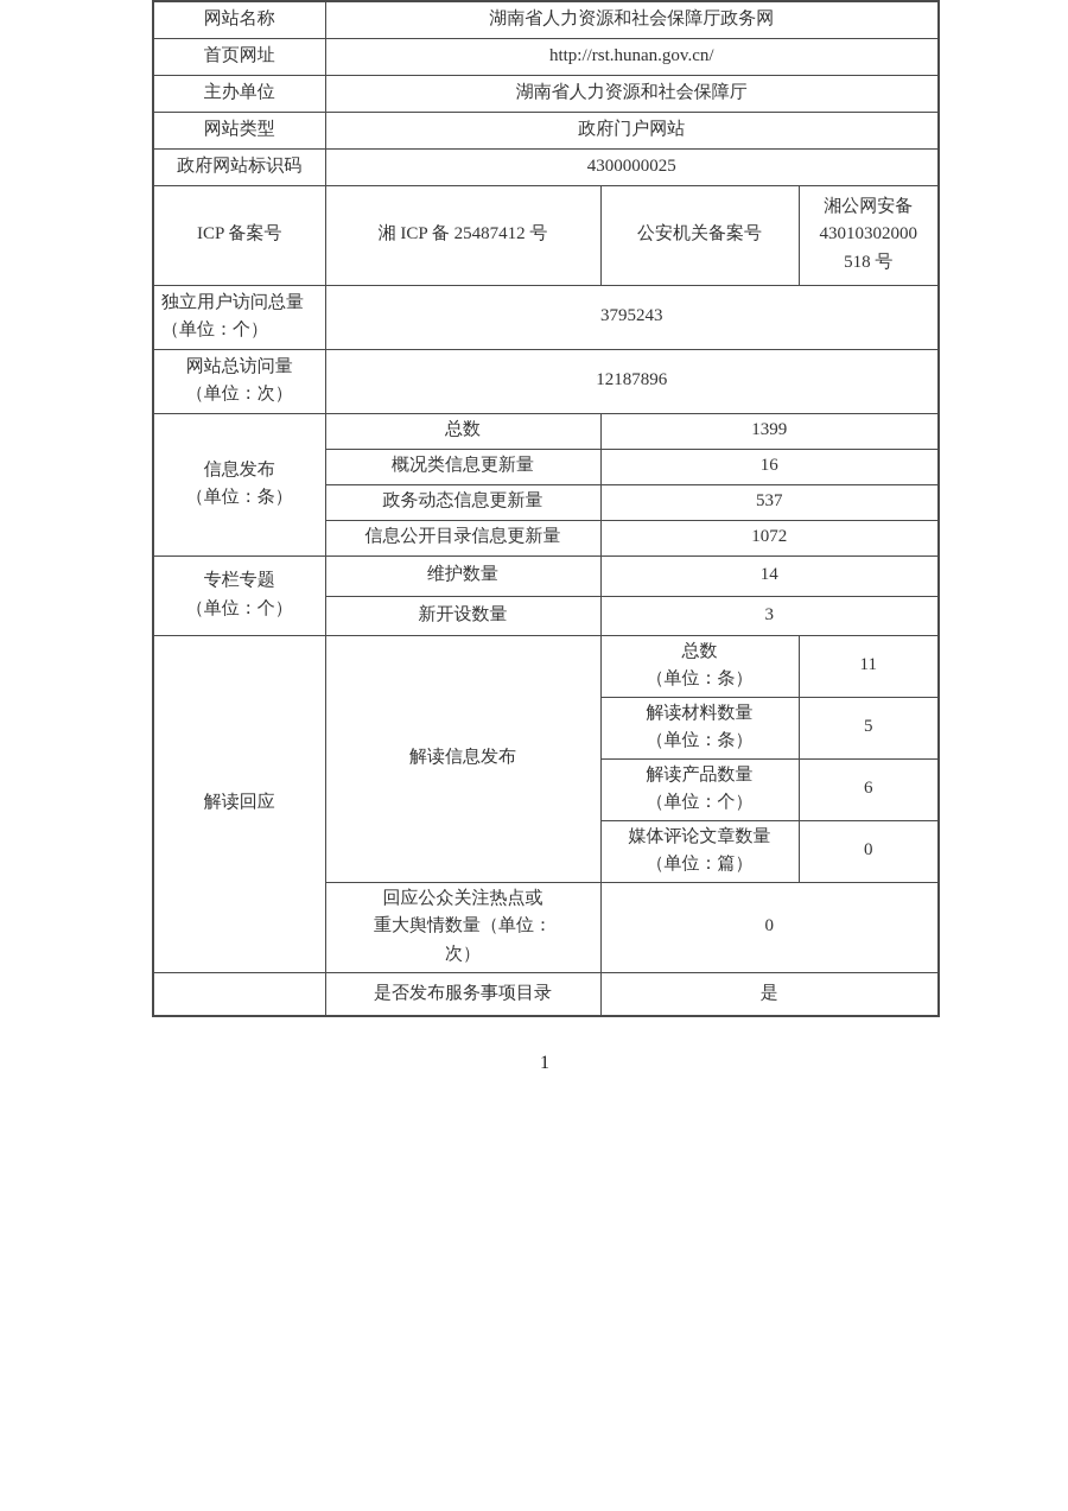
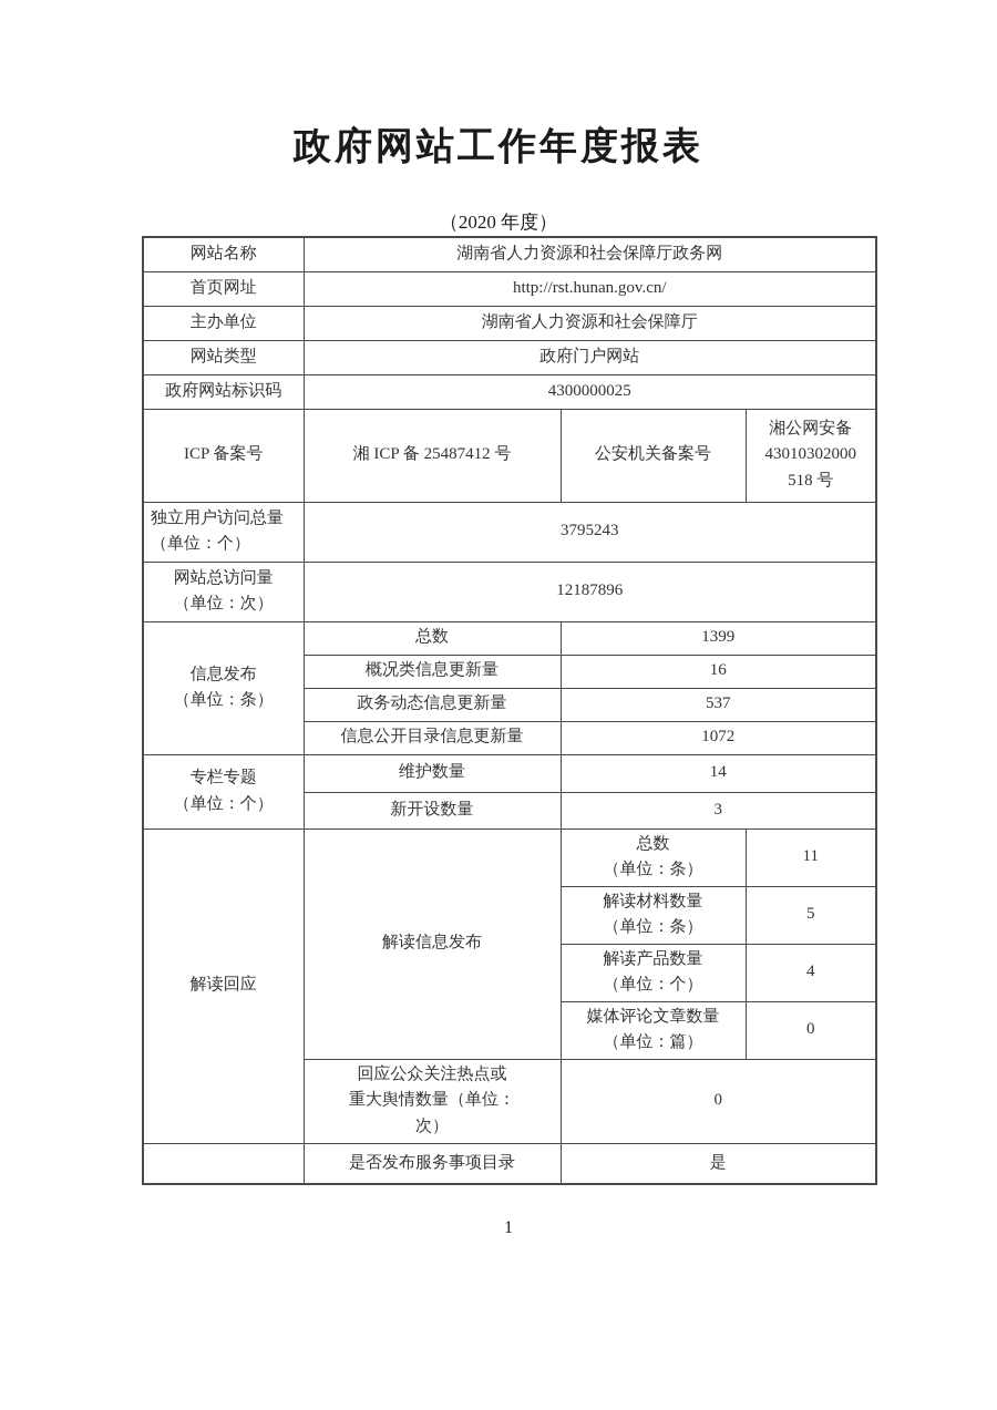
+ 政府网站工作年度报表
+ （2020 年度）
  网站名称	湖南省人力资源和社会保障厅政务网
  首页网址	http://rst.hunan.gov.cn/
  主办单位	湖南省人力资源和社会保障厅
  网站类型	政府门户网站
  政府网站标识码	4300000025
  ICP 备案号	湘 ICP 备 25487412 号	公安机关备案号	湘公网安备 43010302000 518 号
  独立用户访问总量（单位：个）	3795243
  网站总访问量 （单位：次）	12187896
  信息发布 （单位：条）	总数	1399
  概况类信息更新量	16
  政务动态信息更新量	537
  信息公开目录信息更新量	1072
  专栏专题 （单位：个）	维护数量	14
  新开设数量	3
  解读回应	解读信息发布	总数 （单位：条）	11
  解读材料数量 （单位：条）	5
- 解读产品数量 （单位：个）	6
+ 解读产品数量 （单位：个）	4
  媒体评论文章数量 （单位：篇）	0
  回应公众关注热点或 重大舆情数量（单位： 次）	0
  	是否发布服务事项目录	是
  1
